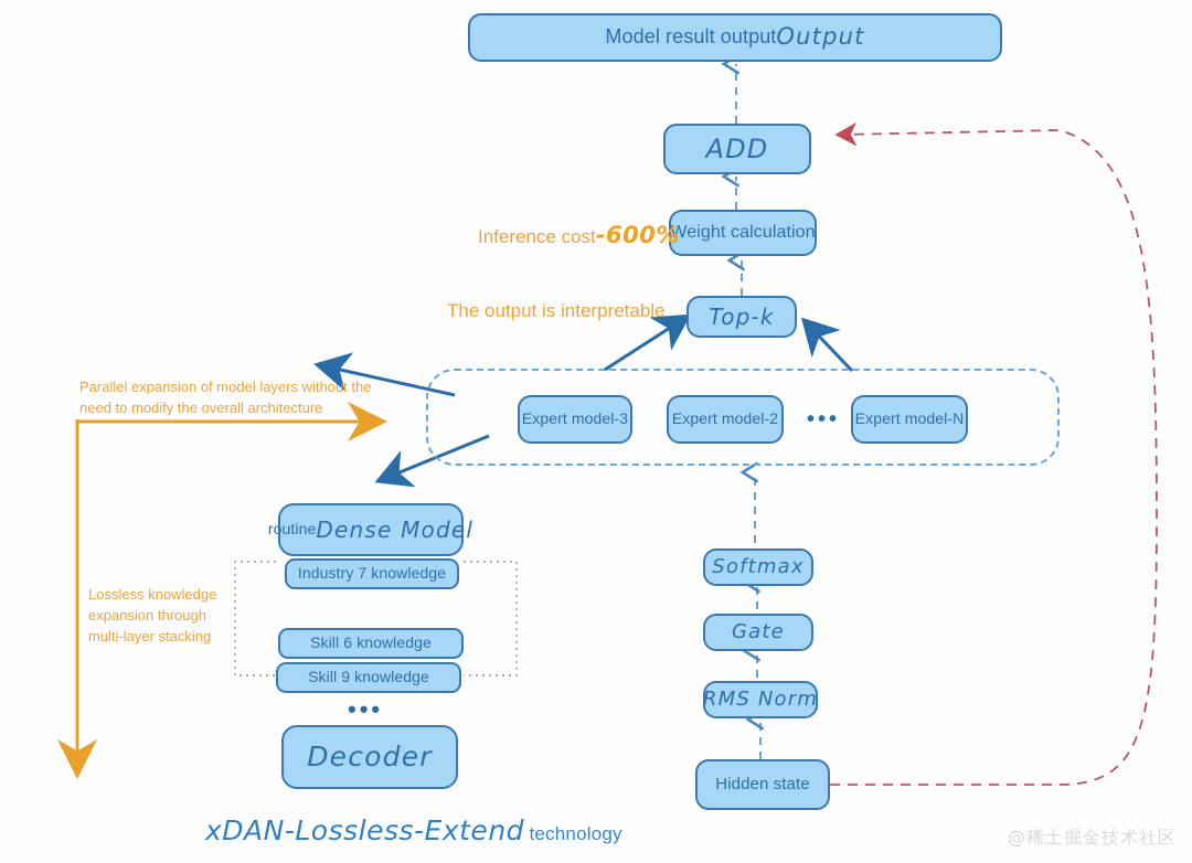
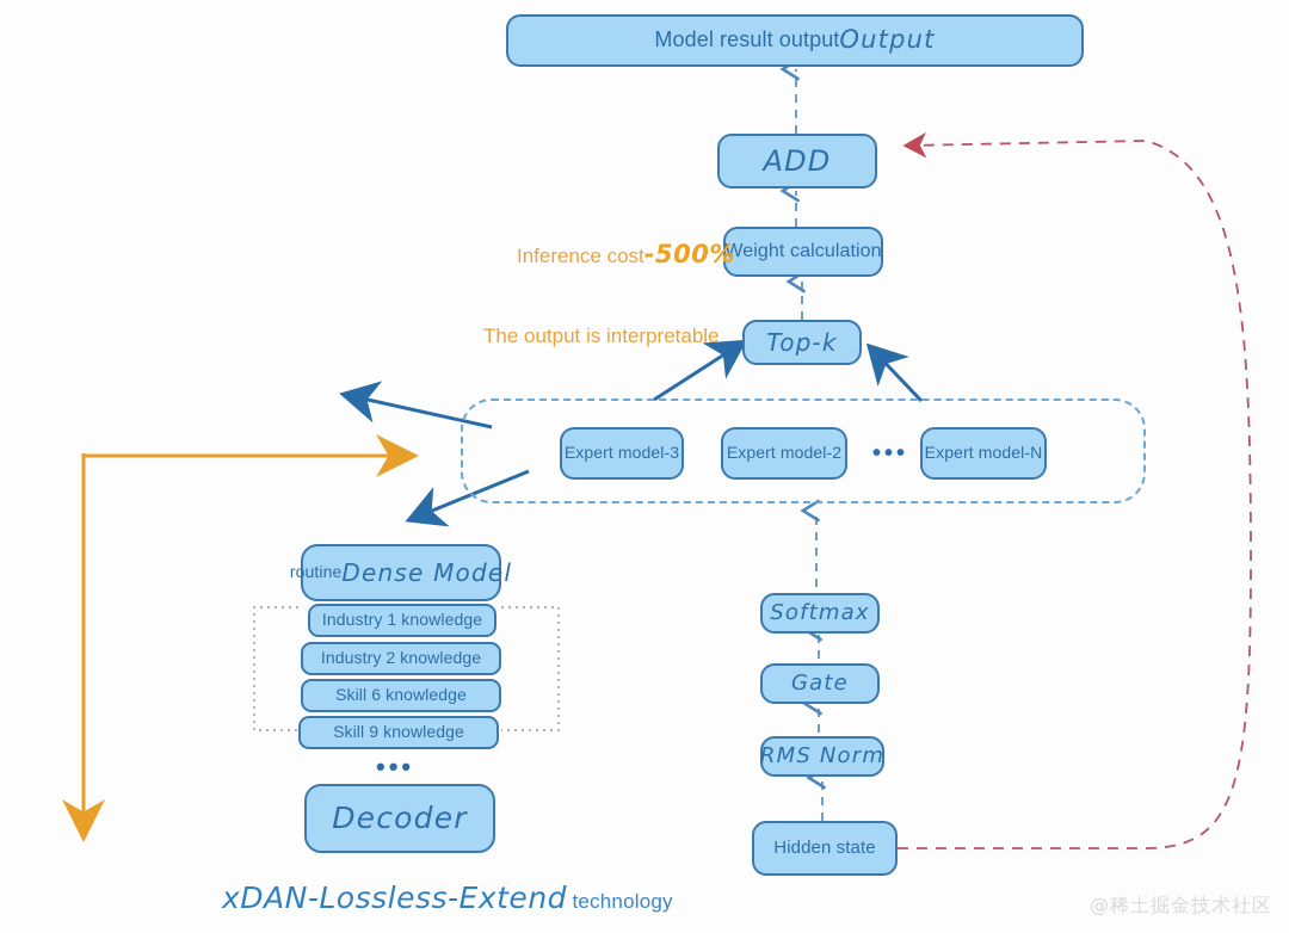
  Model result output
  Output
  ADD
  Weight calculation
  Top-k
  Expert model-3
  Expert model-2
  •••
  Expert model-N
  routine
  Dense Model
- Industry 7 knowledge
+ Industry 1 knowledge
+ Industry 2 knowledge
  Skill 6 knowledge
  Skill 9 knowledge
  •••
  Decoder
  Softmax
  Gate
  RMS Norm
  Hidden state
- Inference cost-600%
+ Inference cost-500%
  The output is interpretable
- Parallel expansion of model layers without the
- need to modify the overall architecture
- Lossless knowledge
- expansion through
- multi-layer stacking
  xDAN-Lossless-Extend technology
  @稀土掘金技术社区
